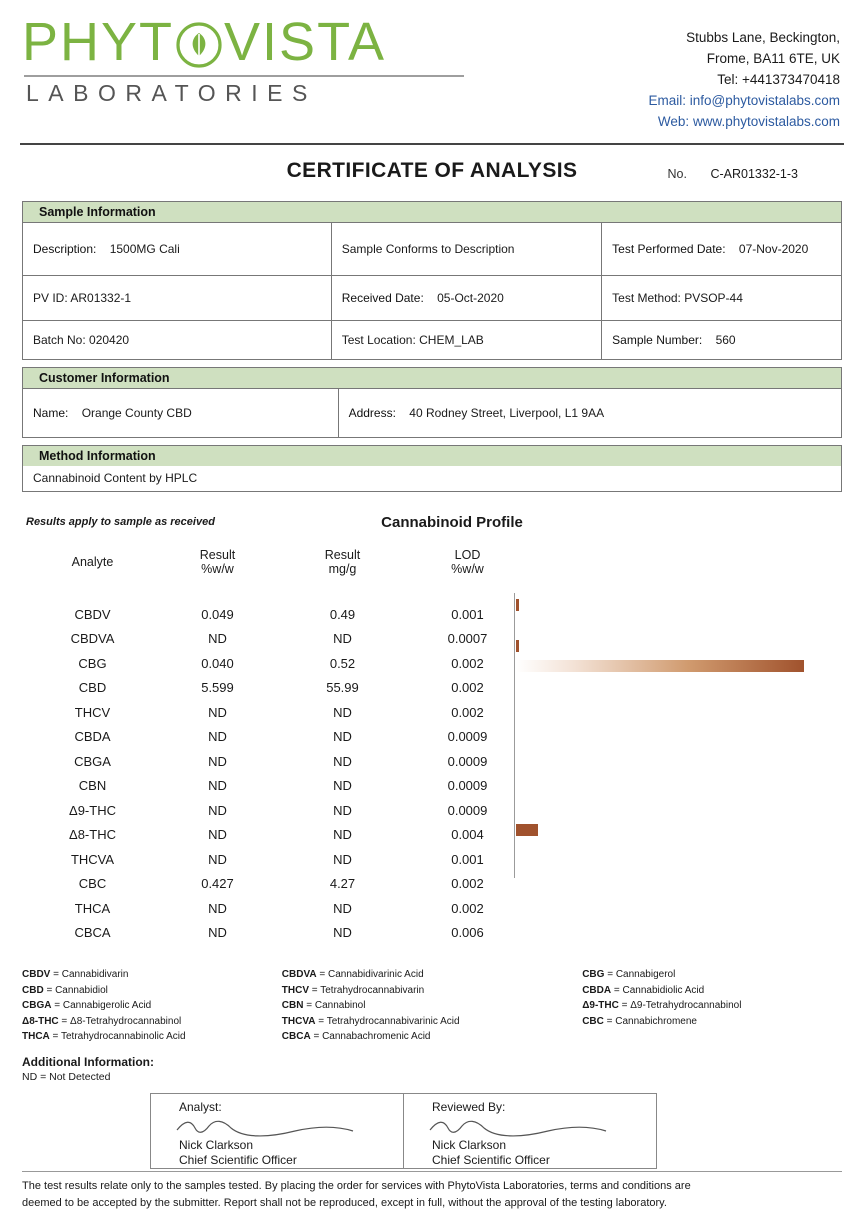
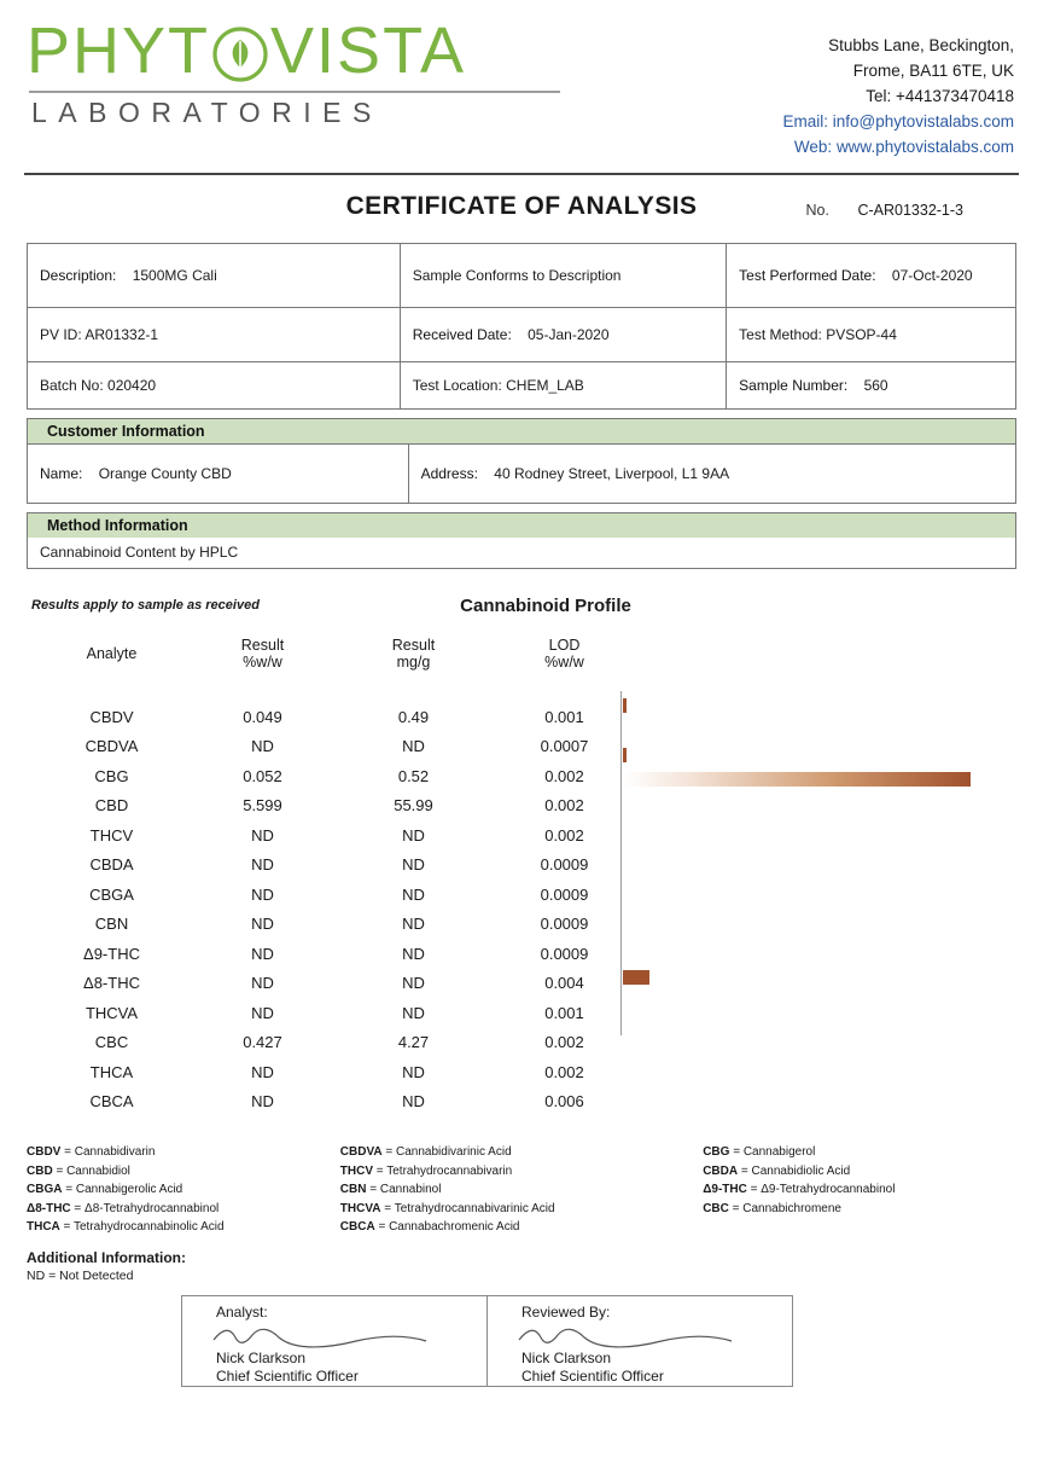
  PHYT
  VISTA
  LABORATORIES
  Stubbs Lane, Beckington,
  Frome, BA11 6TE, UK
  Tel: +441373470418
  Email: info@phytovistalabs.com
  Web: www.phytovistalabs.com
  CERTIFICATE OF ANALYSIS
  No. C-AR01332-1-3
- Sample Information
- Description: 1500MG Cali	Sample Conforms to Description	Test Performed Date: 07-Nov-2020
+ Description: 1500MG Cali	Sample Conforms to Description	Test Performed Date: 07-Oct-2020
- PV ID: AR01332-1	Received Date: 05-Oct-2020	Test Method: PVSOP-44
+ PV ID: AR01332-1	Received Date: 05-Jan-2020	Test Method: PVSOP-44
  Batch No: 020420	Test Location: CHEM_LAB	Sample Number: 560
  Customer Information
  Name: Orange County CBD	Address: 40 Rodney Street, Liverpool, L1 9AA
  Method Information
  Cannabinoid Content by HPLC
  Results apply to sample as received
  Cannabinoid Profile
  Analyte	Result %w/w	Result mg/g	LOD %w/w
  CBDV	0.049	0.49	0.001
  CBDVA	ND	ND	0.0007
- CBG	0.040	0.52	0.002
+ CBG	0.052	0.52	0.002
  CBD	5.599	55.99	0.002
  THCV	ND	ND	0.002
  CBDA	ND	ND	0.0009
  CBGA	ND	ND	0.0009
  CBN	ND	ND	0.0009
  Δ9-THC	ND	ND	0.0009
  Δ8-THC	ND	ND	0.004
  THCVA	ND	ND	0.001
  CBC	0.427	4.27	0.002
  THCA	ND	ND	0.002
  CBCA	ND	ND	0.006
  CBDV = Cannabidivarin
  CBD = Cannabidiol
  CBGA = Cannabigerolic Acid
  Δ8-THC = Δ8-Tetrahydrocannabinol
  THCA = Tetrahydrocannabinolic Acid
  CBDVA = Cannabidivarinic Acid
  THCV = Tetrahydrocannabivarin
  CBN = Cannabinol
  THCVA = Tetrahydrocannabivarinic Acid
  CBCA = Cannabachromenic Acid
  CBG = Cannabigerol
  CBDA = Cannabidiolic Acid
  Δ9-THC = Δ9-Tetrahydrocannabinol
  CBC = Cannabichromene
  Additional Information:
  ND = Not Detected
  Analyst:
  Nick Clarkson
  Chief Scientific Officer
  Reviewed By:
  Nick Clarkson
  Chief Scientific Officer
- The test results relate only to the samples tested. By placing the order for services with PhytoVista Laboratories, terms and conditions are
- deemed to be accepted by the submitter. Report shall not be reproduced, except in full, without the approval of the testing laboratory.
